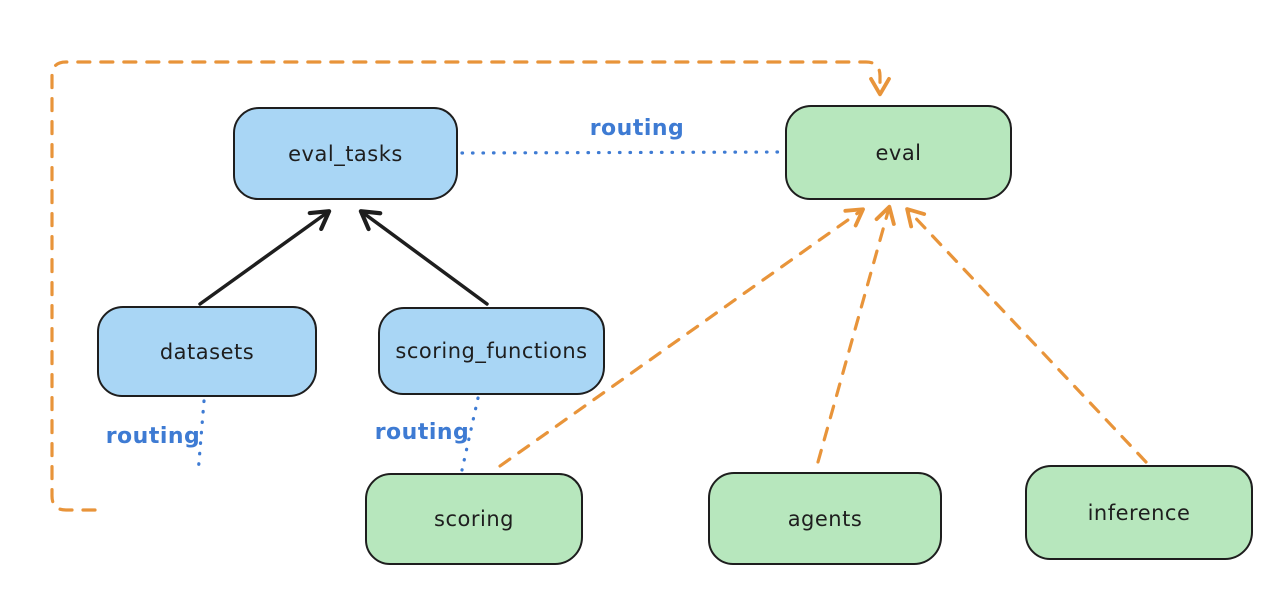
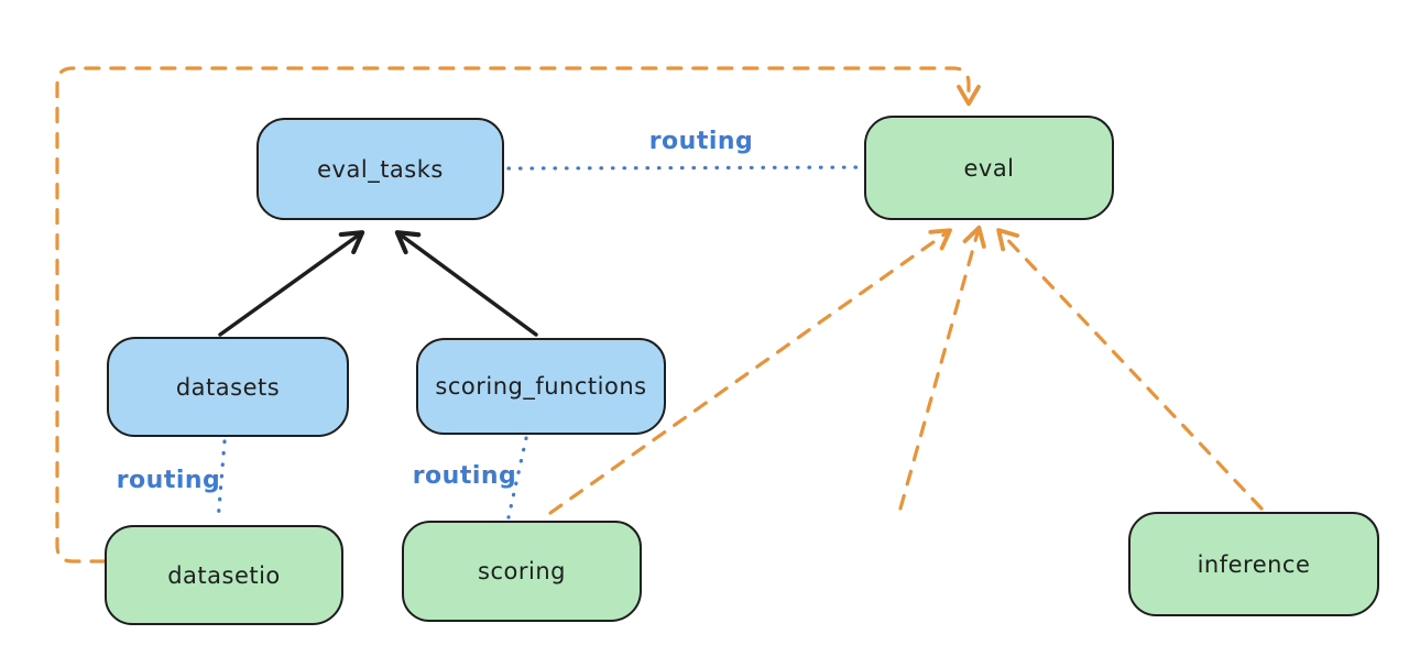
  eval_tasks
  eval
  datasets
  scoring_functions
+ datasetio
  scoring
- agents
  inference
  routing
  routing
  routing
